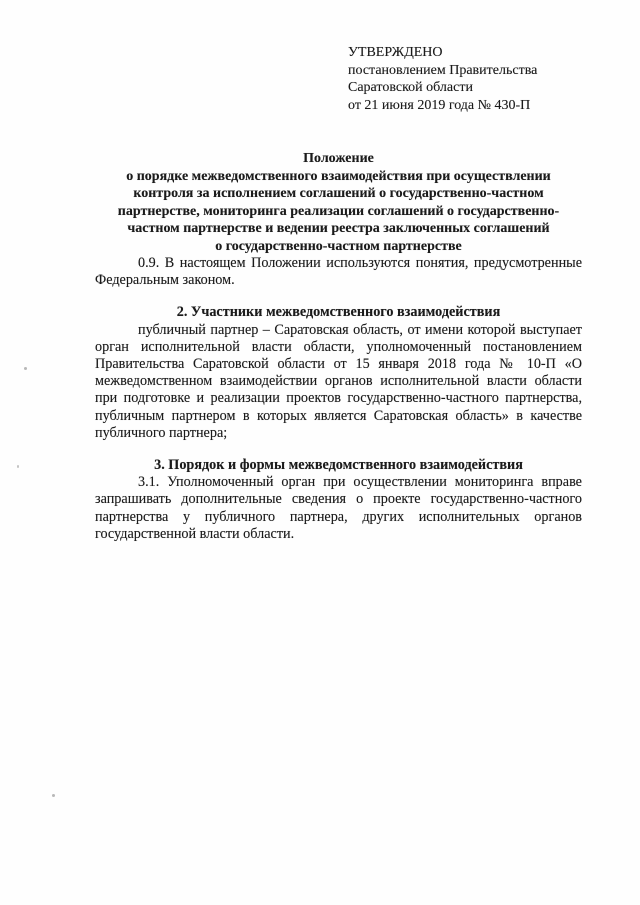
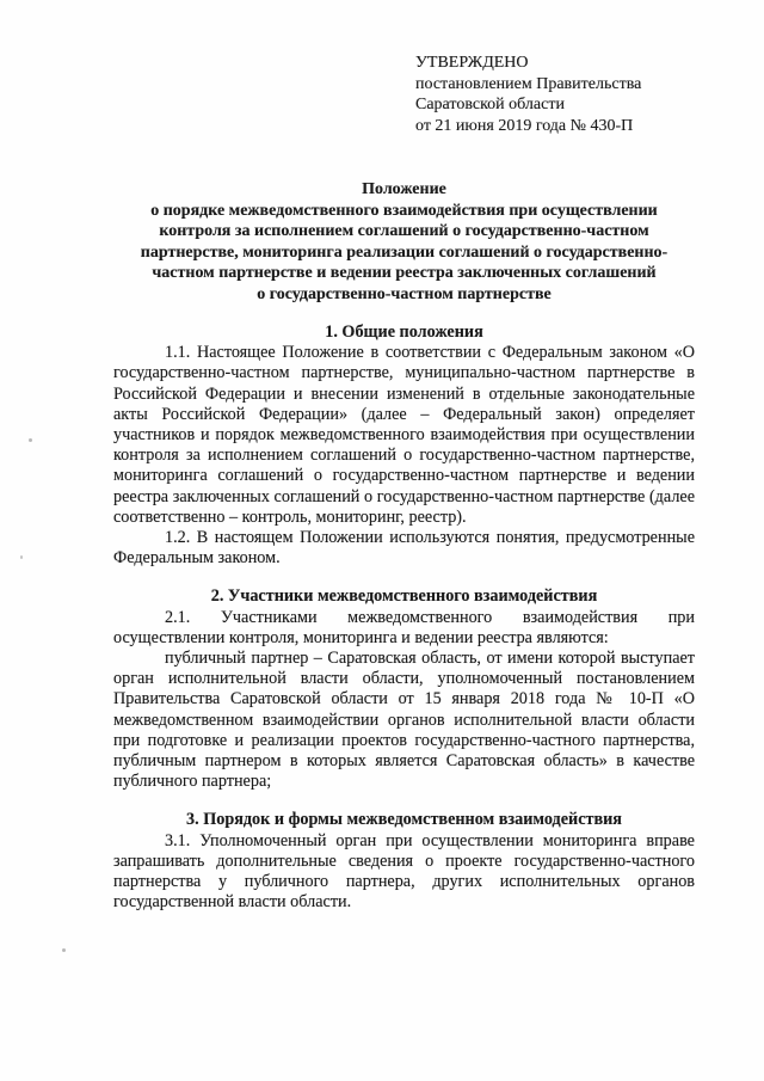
  УТВЕРЖДЕНО
  постановлением Правительства
  Саратовской области
  от 21 июня 2019 года № 430-П
  Положение
  о порядке межведомственного взаимодействия при осуществлении
  контроля за исполнением соглашений о государственно-частном
  партнерстве, мониторинга реализации соглашений о государственно-
  частном партнерстве и ведении реестра заключенных соглашений
  о государственно-частном партнерстве
+ 1. Общие положения
+ 1.1. Настоящее Положение в соответствии с Федеральным законом «О государственно-частном партнерстве, муниципально-частном партнерстве в Российской Федерации и внесении изменений в отдельные законодательные акты Российской Федерации» (далее – Федеральный закон) определяет участников и порядок межведомственного взаимодействия при осуществлении контроля за исполнением соглашений о государственно-частном партнерстве, мониторинга соглашений о государственно-частном партнерстве и ведении реестра заключенных соглашений о государственно-частном партнерстве (далее соответственно – контроль, мониторинг, реестр).
- 0.9. В настоящем Положении используются понятия, предусмотренные Федеральным законом.
+ 1.2. В настоящем Положении используются понятия, предусмотренные Федеральным законом.
  2. Участники межведомственного взаимодействия
+ 2.1. Участниками межведомственного взаимодействия при осуществлении контроля, мониторинга и ведении реестра являются:
  публичный партнер – Саратовская область, от имени которой выступает орган исполнительной власти области, уполномоченный постановлением Правительства Саратовской области от 15 января 2018 года № 10-П «О межведомственном взаимодействии органов исполнительной власти области при подготовке и реализации проектов государственно-частного партнерства, публичным партнером в которых является Саратовская область» в качестве публичного партнера;
- 3. Порядок и формы межведомственного взаимодействия
+ 3. Порядок и формы межведомственном взаимодействия
  3.1. Уполномоченный орган при осуществлении мониторинга вправе запрашивать дополнительные сведения о проекте государственно-частного партнерства у публичного партнера, других исполнительных органов государственной власти области.
